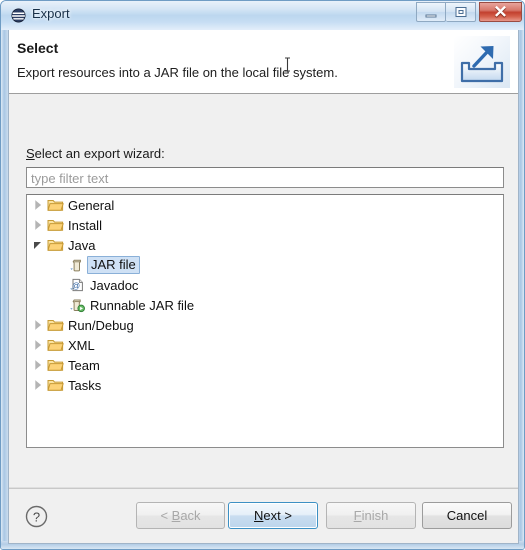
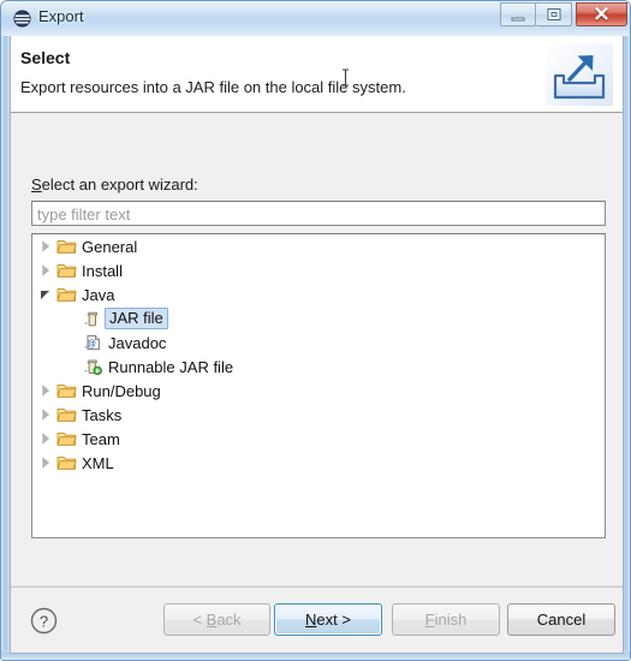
  Export
  ✕
  Select
  Export resources into a JAR file on the local file system.
  Select an export wizard:
  type filter text
  General
  Install
  Java
  JAR file
  @
  Javadoc
  Runnable JAR file
  Run/Debug
- XML
+ Tasks
  Team
- Tasks
+ XML
  ?
  < Back
  Next >
  Finish
  Cancel
